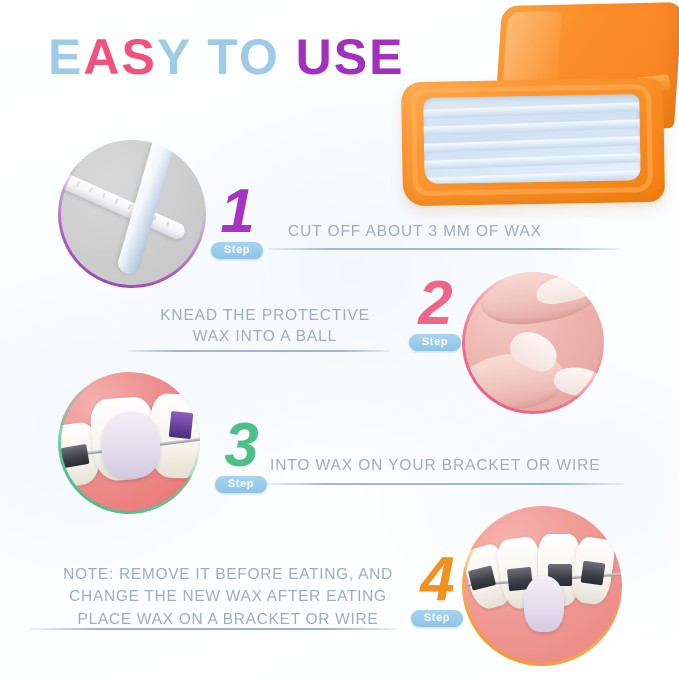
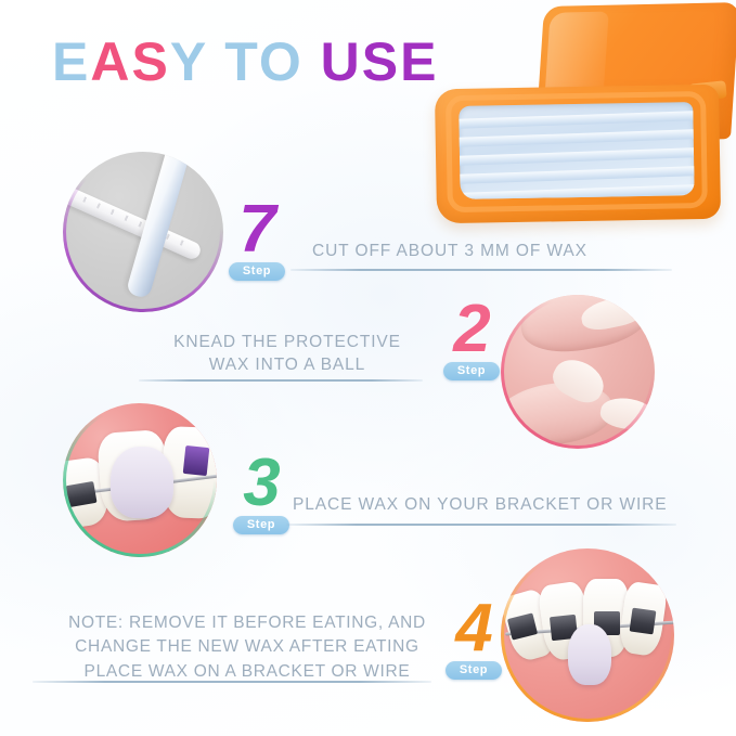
  EASY TO USE
- 1
+ 7
  Step
  CUT OFF ABOUT 3 MM OF WAX
  2
  Step
  KNEAD THE PROTECTIVE
  WAX INTO A BALL
  3
  Step
- INTO WAX ON YOUR BRACKET OR WIRE
+ PLACE WAX ON YOUR BRACKET OR WIRE
  4
  Step
  NOTE: REMOVE IT BEFORE EATING, AND
  CHANGE THE NEW WAX AFTER EATING
  PLACE WAX ON A BRACKET OR WIRE
